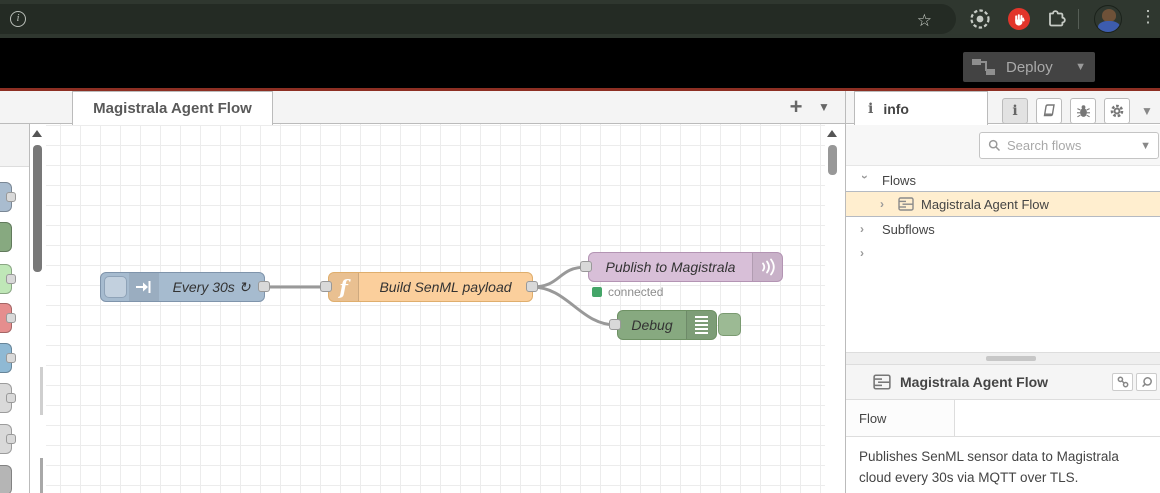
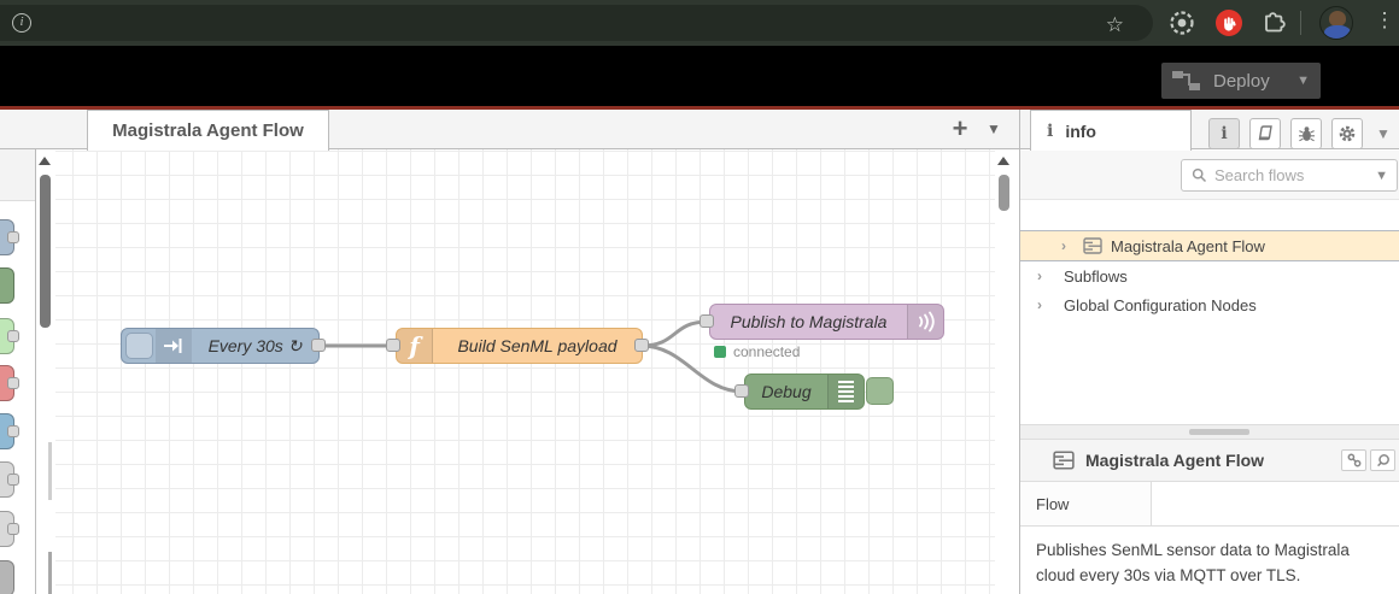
  i
  ☆
  ⋮
  Deploy
  ▼
  Magistrala Agent Flow
  +
  ▼
  Every 30s ↻
  f
  Build SenML payload
  Publish to Magistrala
  connected
  Debug
  i
  info
  i
  ▼
  Search flows
  ▼
- Flows
  ›
  Magistrala Agent Flow
  ›
  Subflows
  ›
+ Global Configuration Nodes
  Magistrala Agent Flow
  Flow
  Publishes SenML sensor data to Magistrala cloud every 30s via MQTT over TLS.
